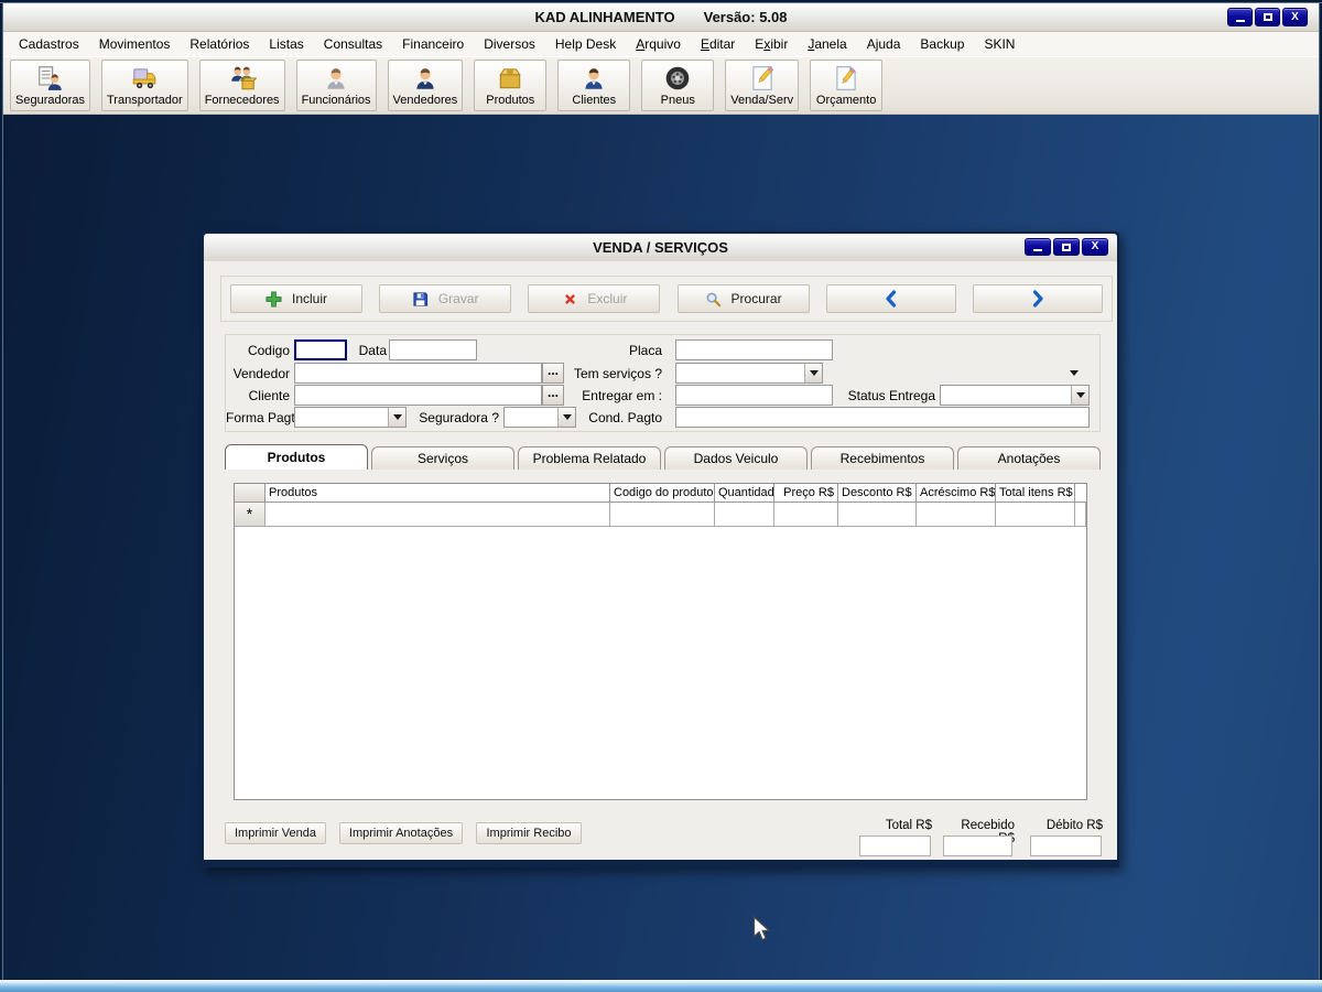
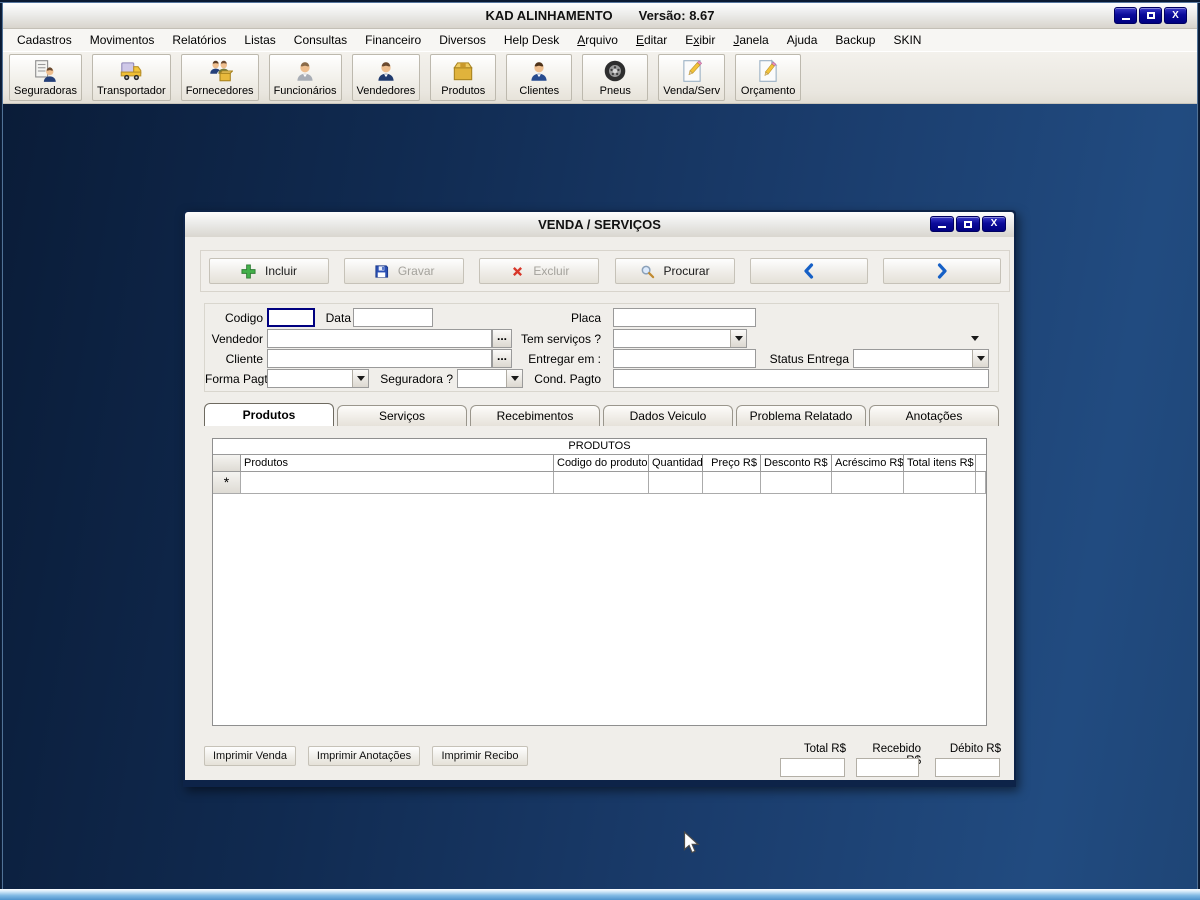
  KAD ALINHAMENTO
- Versão: 5.08
+ Versão: 8.67
  X
  Cadastros
  Movimentos
  Relatórios
  Listas
  Consultas
  Financeiro
  Diversos
  Help Desk
  Arquivo
  Editar
  Exibir
  Janela
  Ajuda
  Backup
  SKIN
  Seguradoras
  Transportador
  Fornecedores
  Funcionários
  Vendedores
  Produtos
  Clientes
  Pneus
  Venda/Serv
  Orçamento
  VENDA / SERVIÇOS
  X
  Incluir
  Gravar
  Excluir
  Procurar
  Codigo
  Data
  Placa
  Vendedor
  ...
  Tem serviços ?
  Cliente
  ...
  Entregar em :
  Status Entrega
  Forma Pag
  Seguradora ?
  Cond. Pagto
  Produtos
  Serviços
- Problema Relatado
+ Recebimentos
  Dados Veiculo
- Recebimentos
+ Problema Relatado
  Anotações
+ PRODUTOS
  Produtos
  Codigo do produto
  Quantidad
  Preço R$
  Desconto R$
  Acréscimo R$
  Total itens R$
  *
  Imprimir Venda
  Imprimir Anotações
  Imprimir Recibo
  Total R$
  Recebido
  Débito R$
